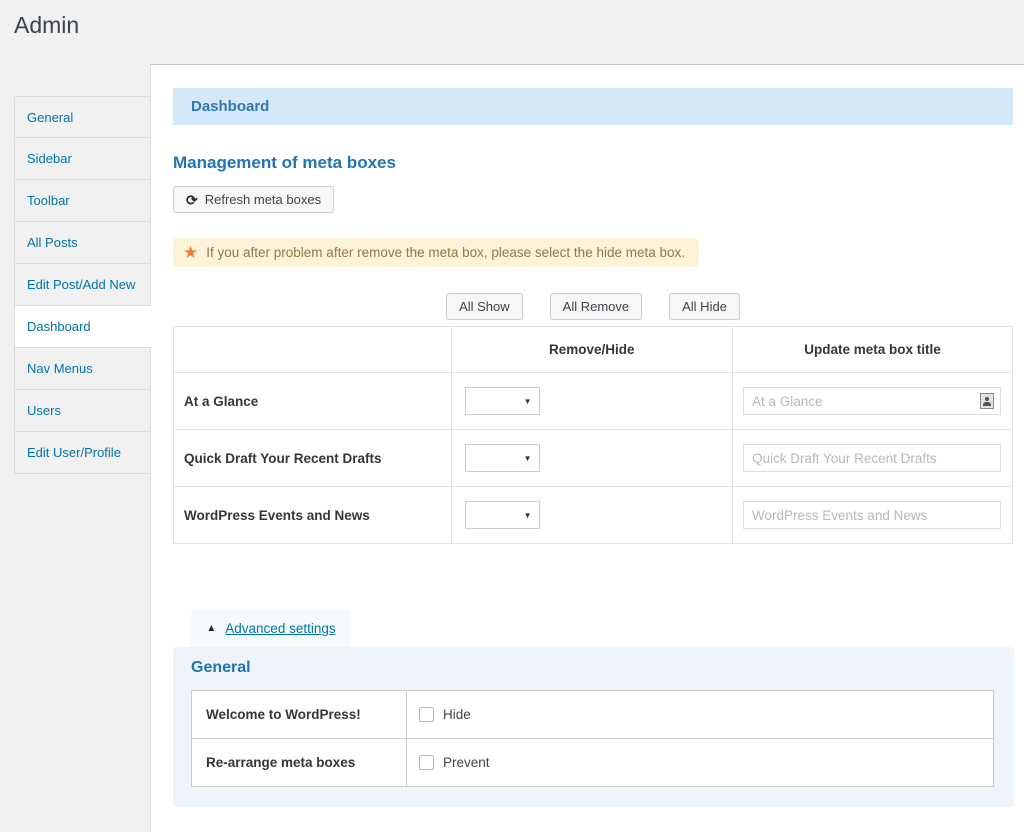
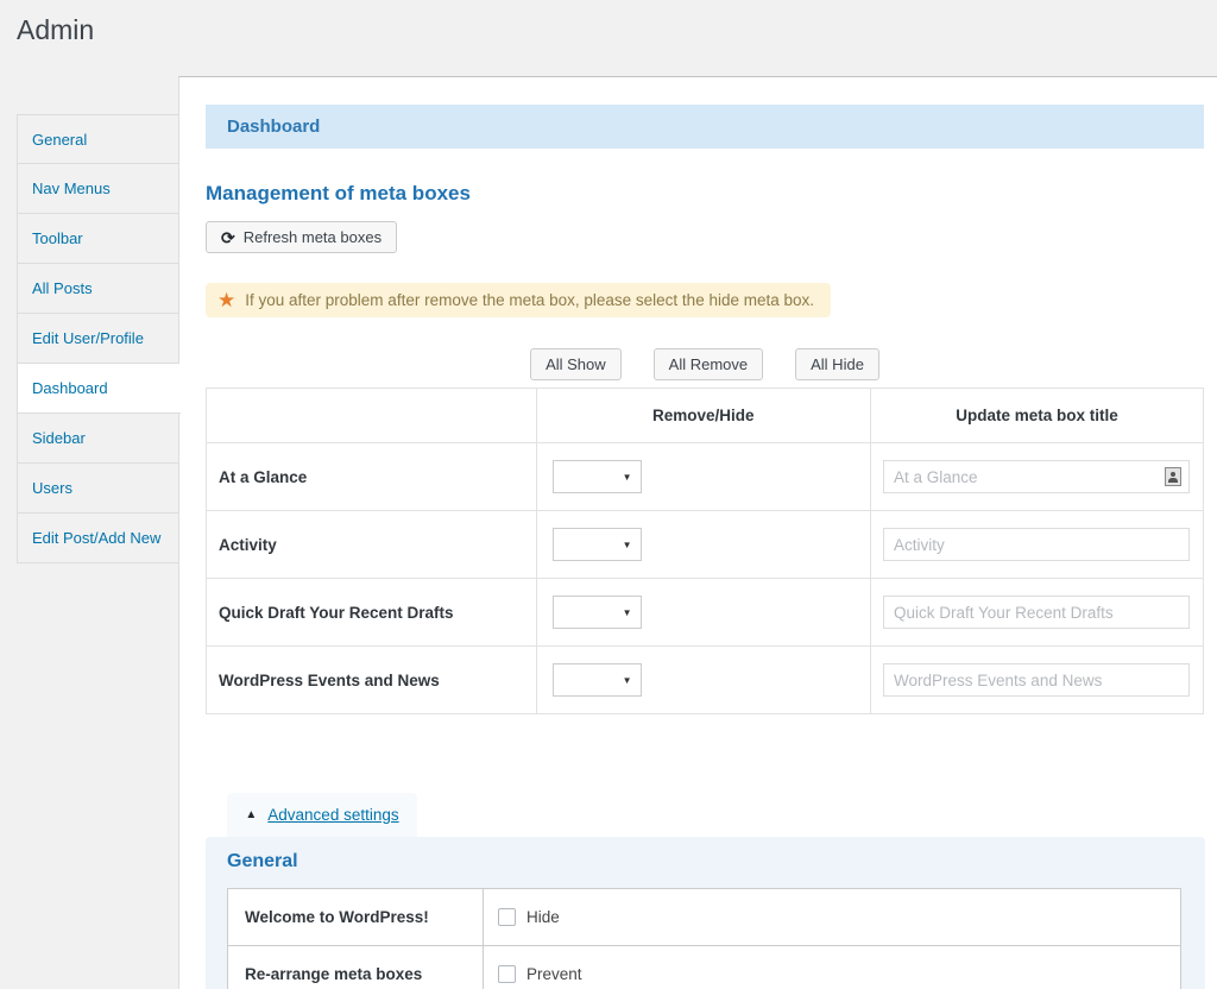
  Admin
  Dashboard
  Management of meta boxes
  ⟳
  Refresh meta boxes
  ★
  If you after problem after remove the meta box, please select the hide meta box.
  All Show
  All Remove
  All Hide
  	Remove/Hide	Update meta box title
  At a Glance	▼	At a Glance
+ Activity	▼	Activity
  Quick Draft Your Recent Drafts	▼	Quick Draft Your Recent Drafts
  WordPress Events and News	▼	WordPress Events and News
  ▲
  Advanced settings
  General
  Welcome to WordPress!	Hide
  Re-arrange meta boxes	Prevent
  General
- Sidebar
+ Nav Menus
  Toolbar
  All Posts
- Edit Post/Add New
+ Edit User/Profile
  Dashboard
- Nav Menus
+ Sidebar
  Users
- Edit User/Profile
+ Edit Post/Add New
